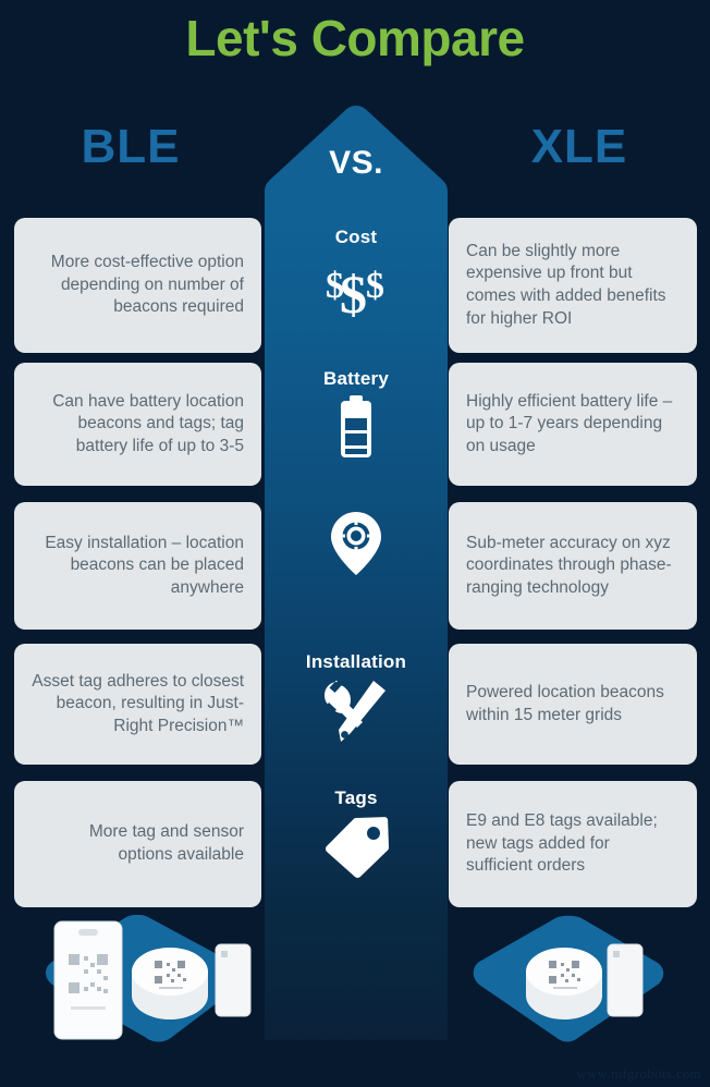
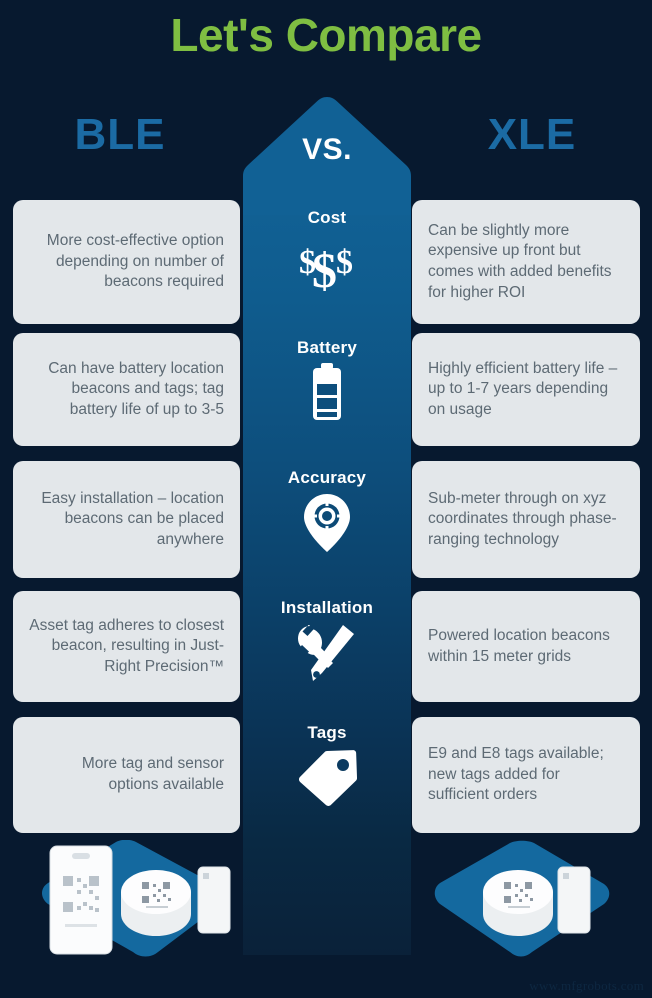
  Let's Compare
  BLE
  XLE
  VS.
  Cost
  $
  $
  $
  Battery
+ Accuracy
  Installation
  Tags
  More cost-effective option depending on number of beacons required
  Can be slightly more expensive up front but comes with added benefits for higher ROI
  Can have battery location beacons and tags; tag battery life of up to 3-5
  Highly efficient battery life – up to 1-7 years depending on usage
  Easy installation – location beacons can be placed anywhere
- Sub-meter accuracy on xyz coordinates through phase-ranging technology
+ Sub-meter through on xyz coordinates through phase-ranging technology
  Asset tag adheres to closest beacon, resulting in Just-Right Precision™
  Powered location beacons within 15 meter grids
  More tag and sensor options available
  E9 and E8 tags available; new tags added for sufficient orders
